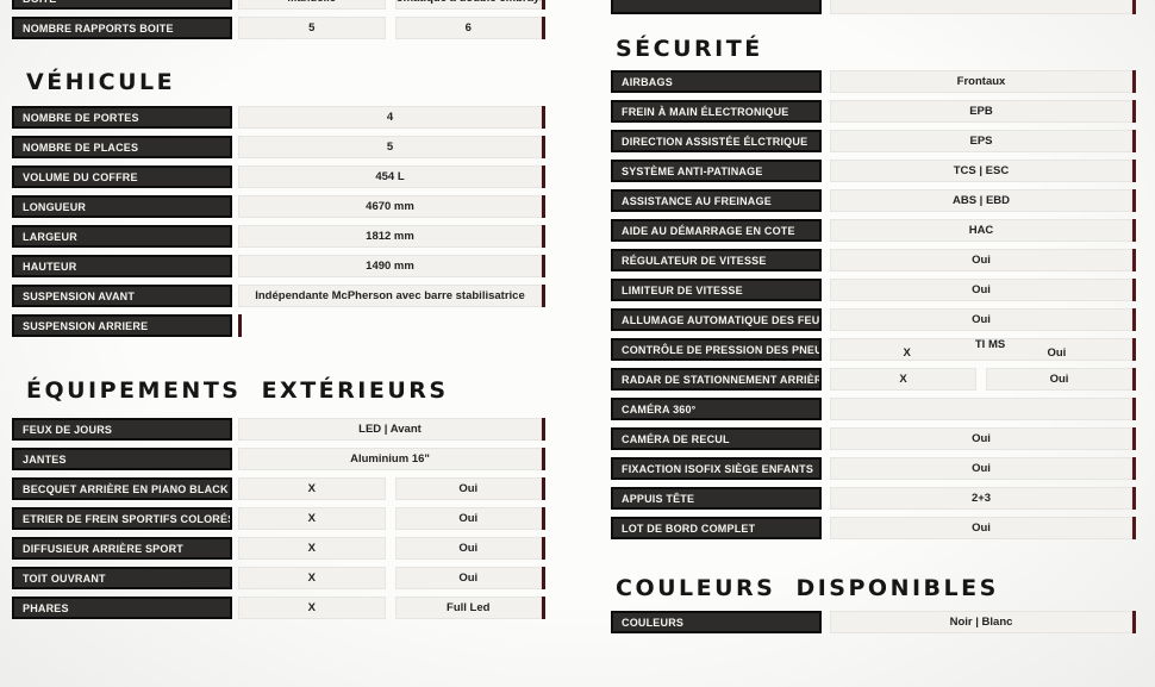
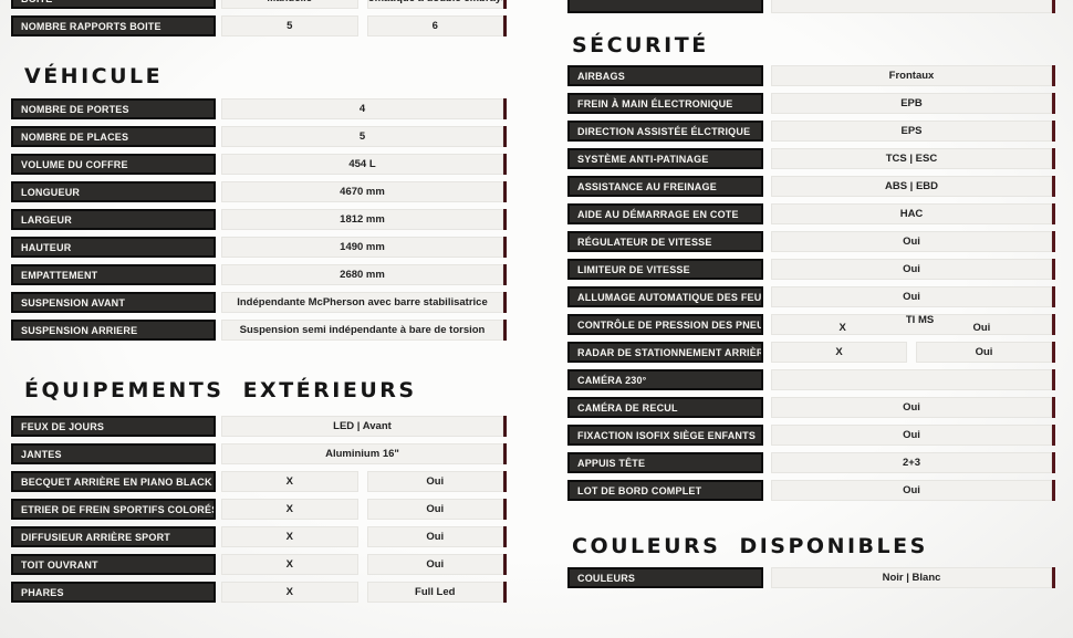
  NOMBRE RAPPORTS BOITE
  5
  6
  VÉHICULE
  NOMBRE DE PORTES
  4
  NOMBRE DE PLACES
  5
  VOLUME DU COFFRE
  454 L
  LONGUEUR
  4670 mm
  LARGEUR
  1812 mm
  HAUTEUR
  1490 mm
+ EMPATTEMENT
+ 2680 mm
  SUSPENSION AVANT
  Indépendante McPherson avec barre stabilisatrice
  SUSPENSION ARRIERE
+ Suspension semi indépendante à bare de torsion
  ÉQUIPEMENTS EXTÉRIEURS
  FEUX DE JOURS
  LED | Avant
  JANTES
  Aluminium 16"
  BECQUET ARRIÈRE EN PIANO BLACK
  X
  Oui
  ETRIER DE FREIN SPORTIFS COLORÉS
  X
  Oui
  DIFFUSIEUR ARRIÈRE SPORT
  X
  Oui
  TOIT OUVRANT
  X
  Oui
  PHARES
  X
  Full Led
  SÉCURITÉ
  AIRBAGS
  Frontaux
  FREIN À MAIN ÉLECTRONIQUE
  EPB
  DIRECTION ASSISTÉE ÉLCTRIQUE
  EPS
  SYSTÈME ANTI-PATINAGE
  TCS | ESC
  ASSISTANCE AU FREINAGE
  ABS | EBD
  AIDE AU DÉMARRAGE EN COTE
  HAC
  RÉGULATEUR DE VITESSE
  Oui
  LIMITEUR DE VITESSE
  Oui
  ALLUMAGE AUTOMATIQUE DES FEU
  Oui
  CONTRÔLE DE PRESSION DES PNEU
  X
  TI MS
  Oui
  RADAR DE STATIONNEMENT ARRIÈR
  X
  Oui
- CAMÉRA 360°
+ CAMÉRA 230°
  CAMÉRA DE RECUL
  Oui
  FIXACTION ISOFIX SIÈGE ENFANTS
  Oui
  APPUIS TÊTE
  2+3
  LOT DE BORD COMPLET
  Oui
  COULEURS DISPONIBLES
  COULEURS
  Noir | Blanc
